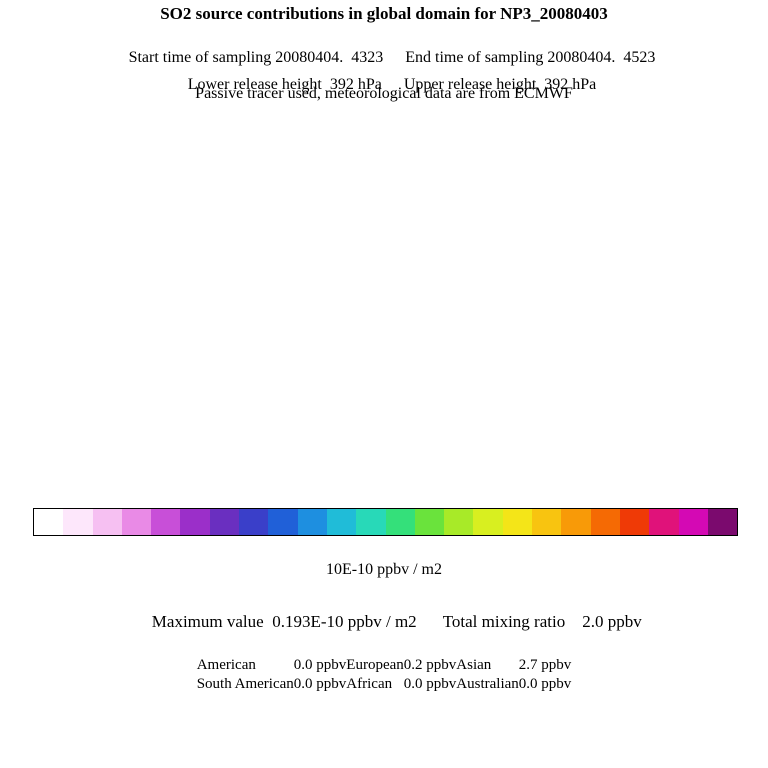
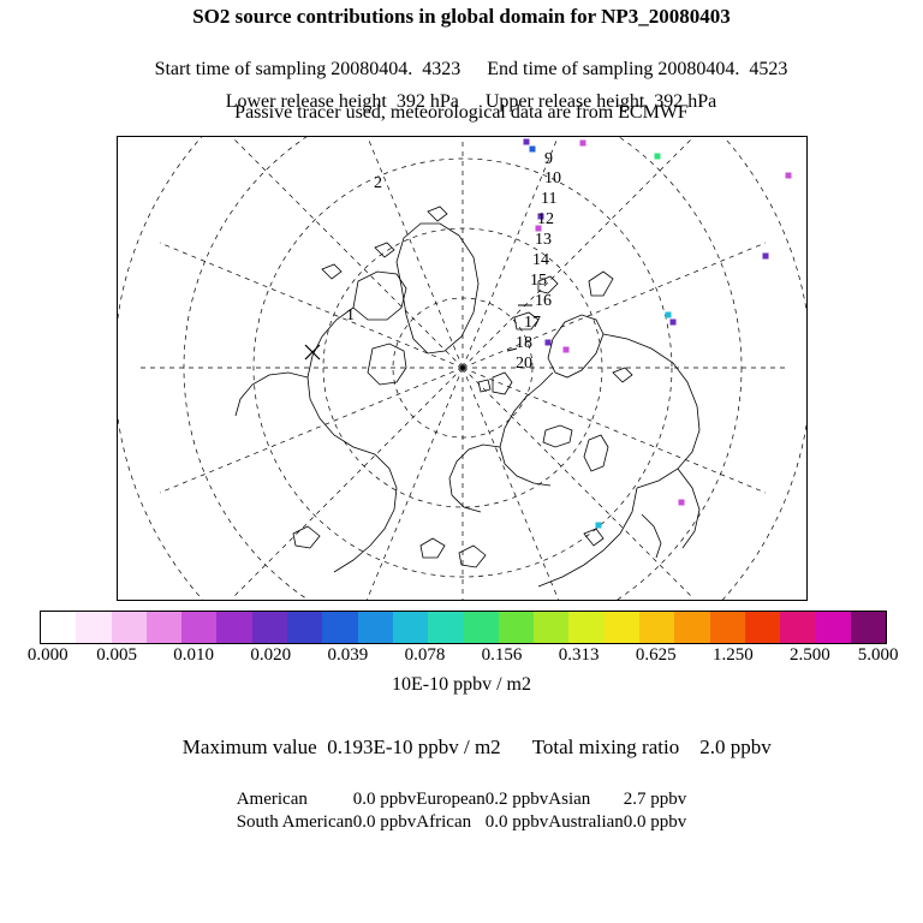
  SO2 source contributions in global domain for NP3_20080403
  Start time of sampling 20080404. 4323 End time of sampling 20080404. 4523
  Lower release height 392 hPa Upper release height 392 hPa
  Passive tracer used, meteorological data are from ECMWF
+ 2
+ 1
+ 9
+ 10
+ 11
+ 12
+ 13
+ 14
+ 15
+ 16
+ 17
+ 18
+ 20
+ 0.000
+ 0.005
+ 0.010
+ 0.020
+ 0.039
+ 0.078
+ 0.156
+ 0.313
+ 0.625
+ 1.250
+ 2.500
+ 5.000
  10E-10 ppbv / m2
  Maximum value 0.193E-10 ppbv / m2 Total mixing ratio 2.0 ppbv
  American	0.0 ppbv	European	0.2 ppbv	Asian	2.7 ppbv
  South American	0.0 ppbv	African	0.0 ppbv	Australian	0.0 ppbv
